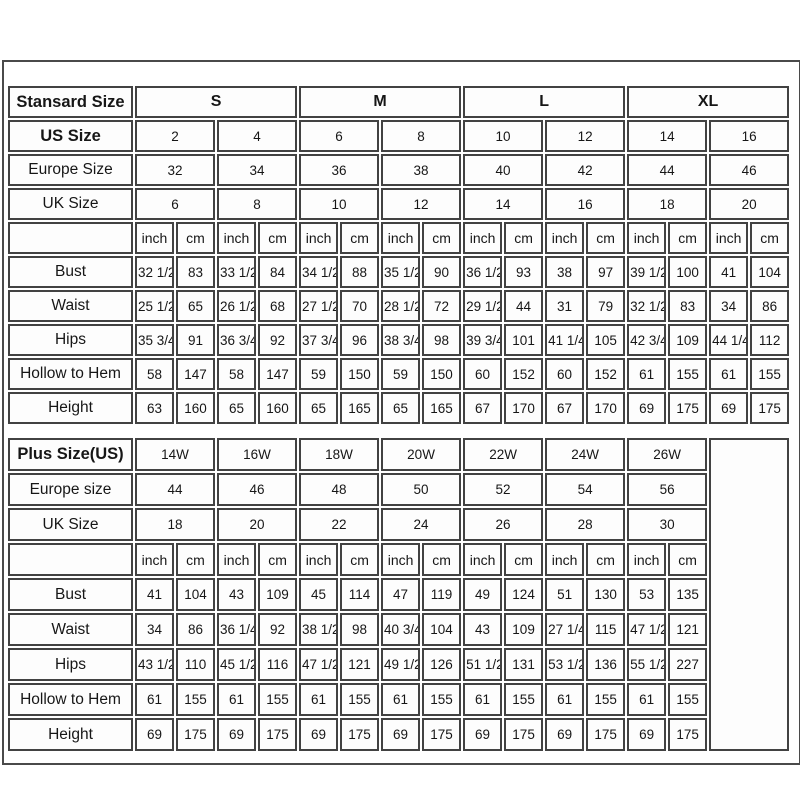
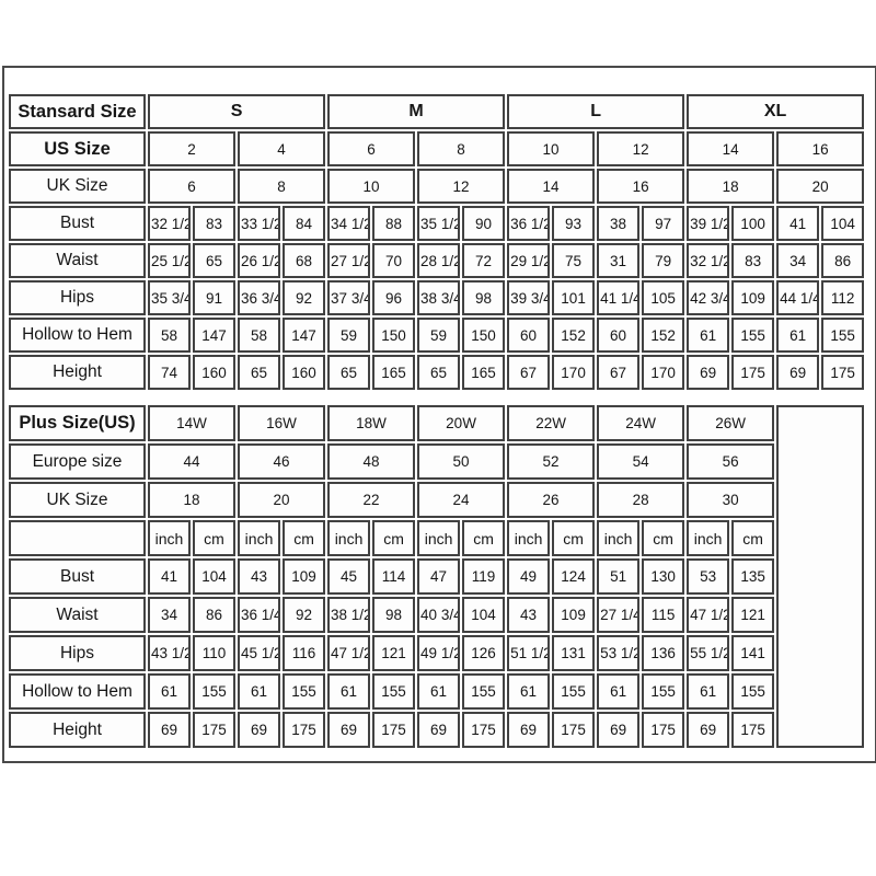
  Stansard Size	S	M	L	XL
  US Size	2	4	6	8	10	12	14	16
- Europe Size	32	34	36	38	40	42	44	46
  UK Size	6	8	10	12	14	16	18	20
- 	inch	cm	inch	cm	inch	cm	inch	cm	inch	cm	inch	cm	inch	cm	inch	cm
  Bust	32 1/2	83	33 1/2	84	34 1/2	88	35 1/2	90	36 1/2	93	38	97	39 1/2	100	41	104
- Waist	25 1/2	65	26 1/2	68	27 1/2	70	28 1/2	72	29 1/2	44	31	79	32 1/2	83	34	86
+ Waist	25 1/2	65	26 1/2	68	27 1/2	70	28 1/2	72	29 1/2	75	31	79	32 1/2	83	34	86
  Hips	35 3/4	91	36 3/4	92	37 3/4	96	38 3/4	98	39 3/4	101	41 1/4	105	42 3/4	109	44 1/4	112
  Hollow to Hem	58	147	58	147	59	150	59	150	60	152	60	152	61	155	61	155
- Height	63	160	65	160	65	165	65	165	67	170	67	170	69	175	69	175
+ Height	74	160	65	160	65	165	65	165	67	170	67	170	69	175	69	175
  Plus Size(US)	14W	16W	18W	20W	22W	24W	26W
  Europe size	44	46	48	50	52	54	56
  UK Size	18	20	22	24	26	28	30
  	inch	cm	inch	cm	inch	cm	inch	cm	inch	cm	inch	cm	inch	cm
  Bust	41	104	43	109	45	114	47	119	49	124	51	130	53	135
  Waist	34	86	36 1/4	92	38 1/2	98	40 3/4	104	43	109	27 1/4	115	47 1/2	121
- Hips	43 1/2	110	45 1/2	116	47 1/2	121	49 1/2	126	51 1/2	131	53 1/2	136	55 1/2	227
+ Hips	43 1/2	110	45 1/2	116	47 1/2	121	49 1/2	126	51 1/2	131	53 1/2	136	55 1/2	141
  Hollow to Hem	61	155	61	155	61	155	61	155	61	155	61	155	61	155
  Height	69	175	69	175	69	175	69	175	69	175	69	175	69	175
